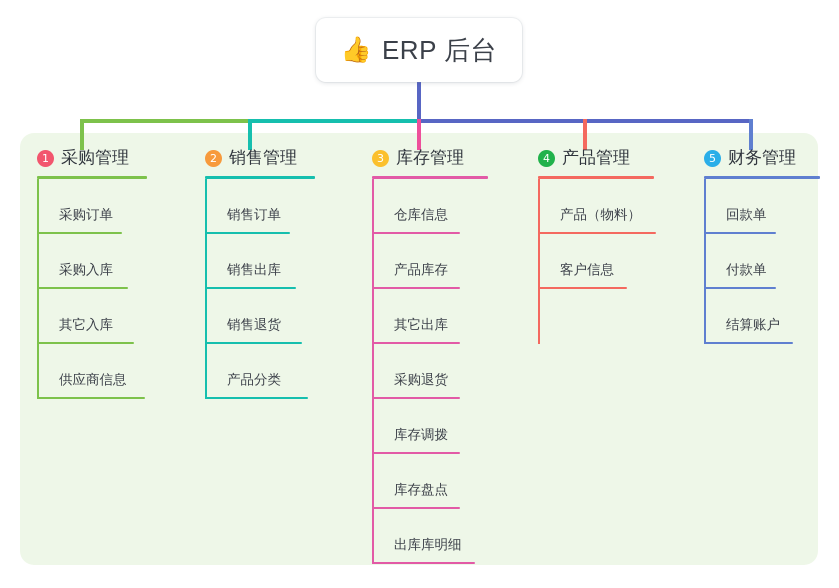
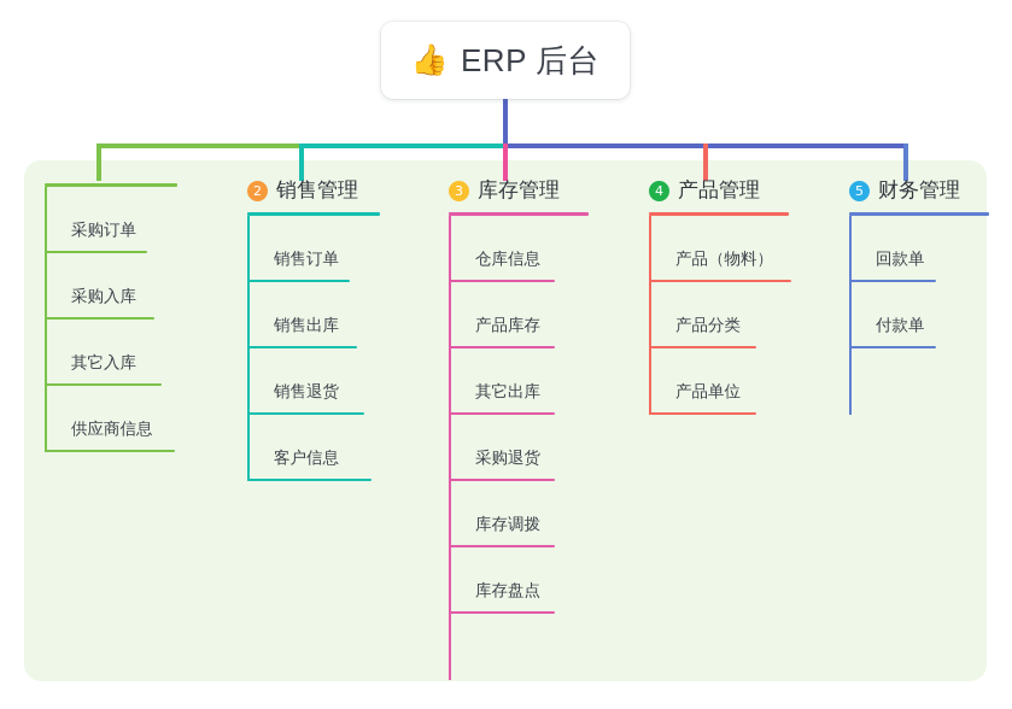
  👍
  ERP 后台
- 1
- 采购管理
  采购订单
  采购入库
  其它入库
  供应商信息
  2
  销售管理
  销售订单
  销售出库
  销售退货
- 产品分类
+ 客户信息
  3
  库存管理
  仓库信息
  产品库存
  其它出库
  采购退货
  库存调拨
  库存盘点
- 出库库明细
  4
  产品管理
  产品（物料）
- 客户信息
+ 产品分类
+ 产品单位
  5
  财务管理
  回款单
  付款单
- 结算账户
